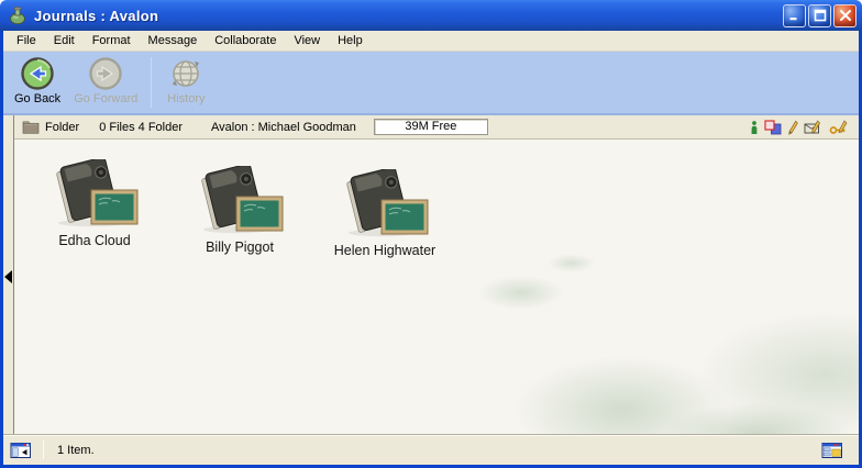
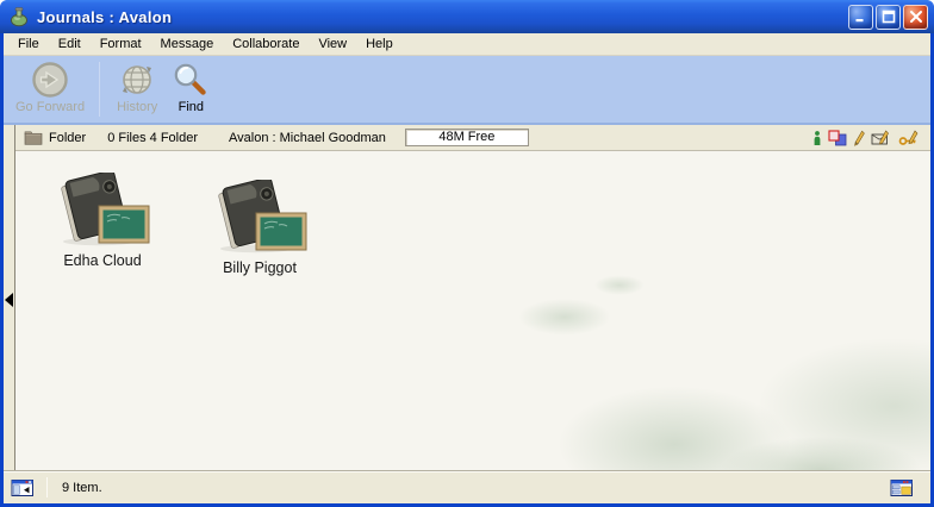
  Journals : Avalon
  File
  Edit
  Format
  Message
  Collaborate
  View
  Help
- Go Back
  Go Forward
  History
+ Find
  Folder
  0 Files 4 Folder
  Avalon : Michael Goodman
- 39M Free
+ 48M Free
  Edha Cloud
  Billy Piggot
- Helen Highwater
- 1 Item.
+ 9 Item.
